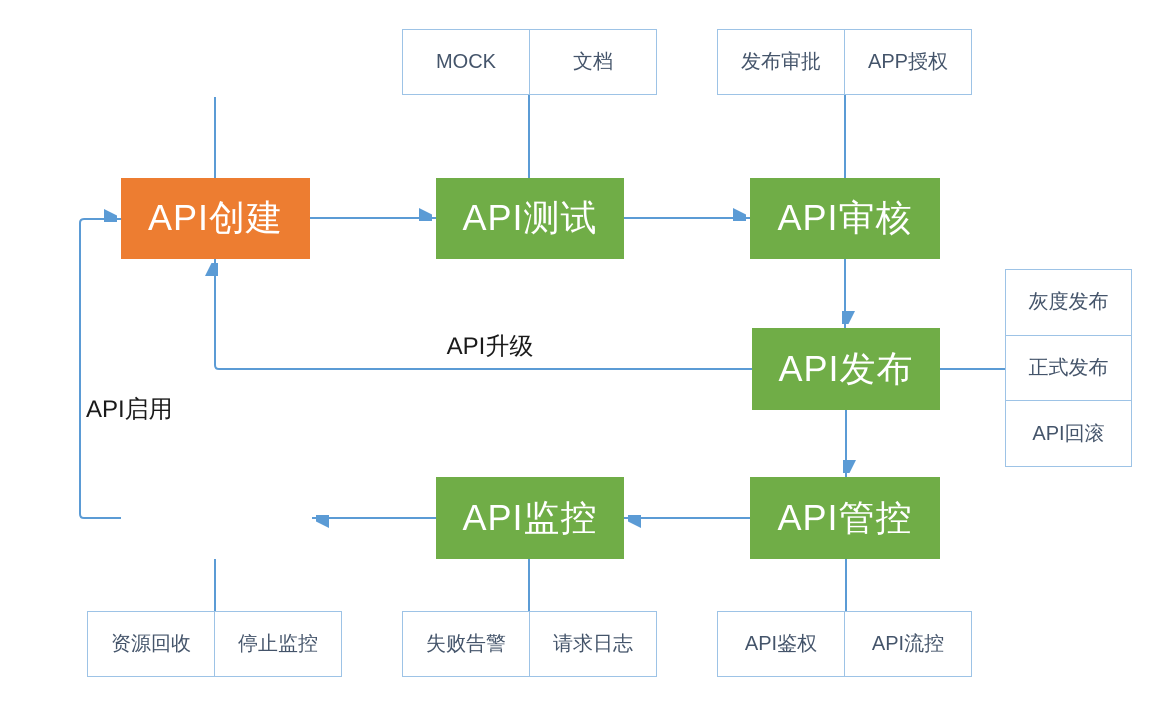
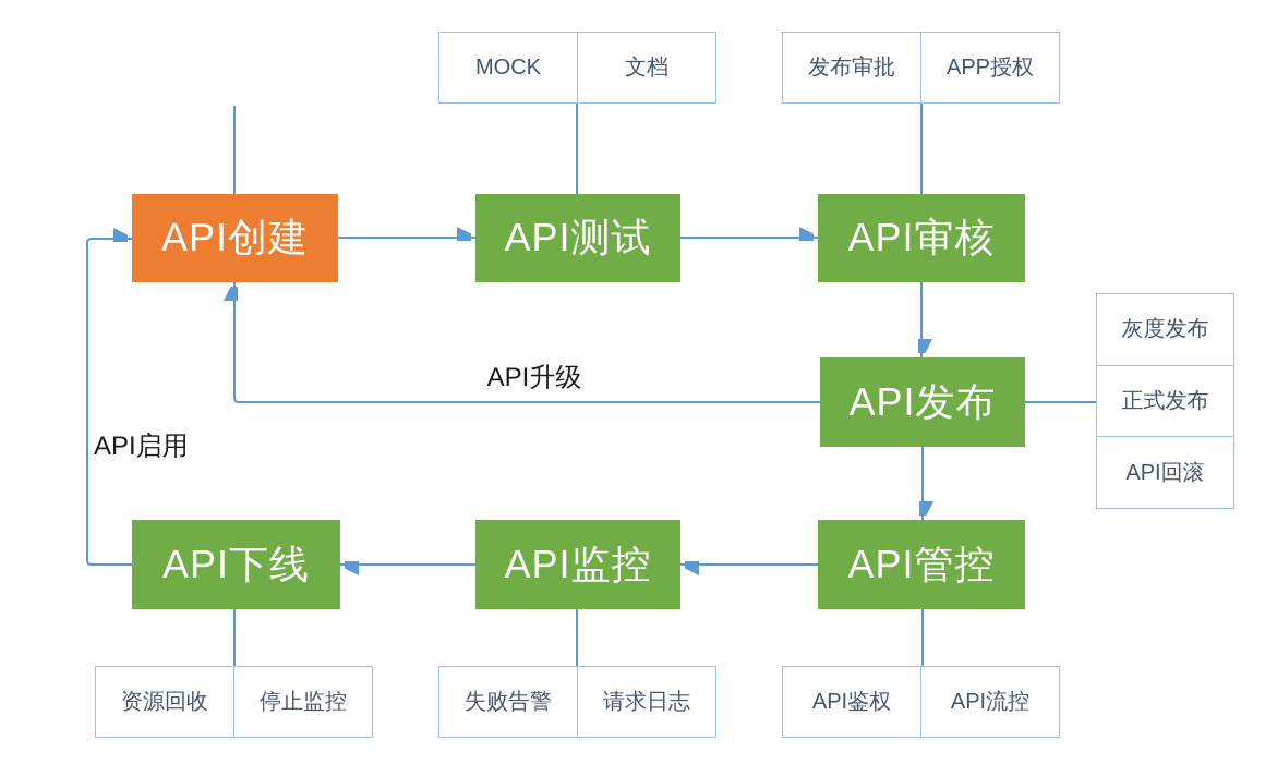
  MOCK
  文档
  发布审批
  APP授权
  API创建
  API测试
  API审核
  API发布
  API管控
  API监控
+ API下线
  灰度发布
  正式发布
  API回滚
  资源回收
  停止监控
  失败告警
  请求日志
  API鉴权
  API流控
  API升级
  API启用
